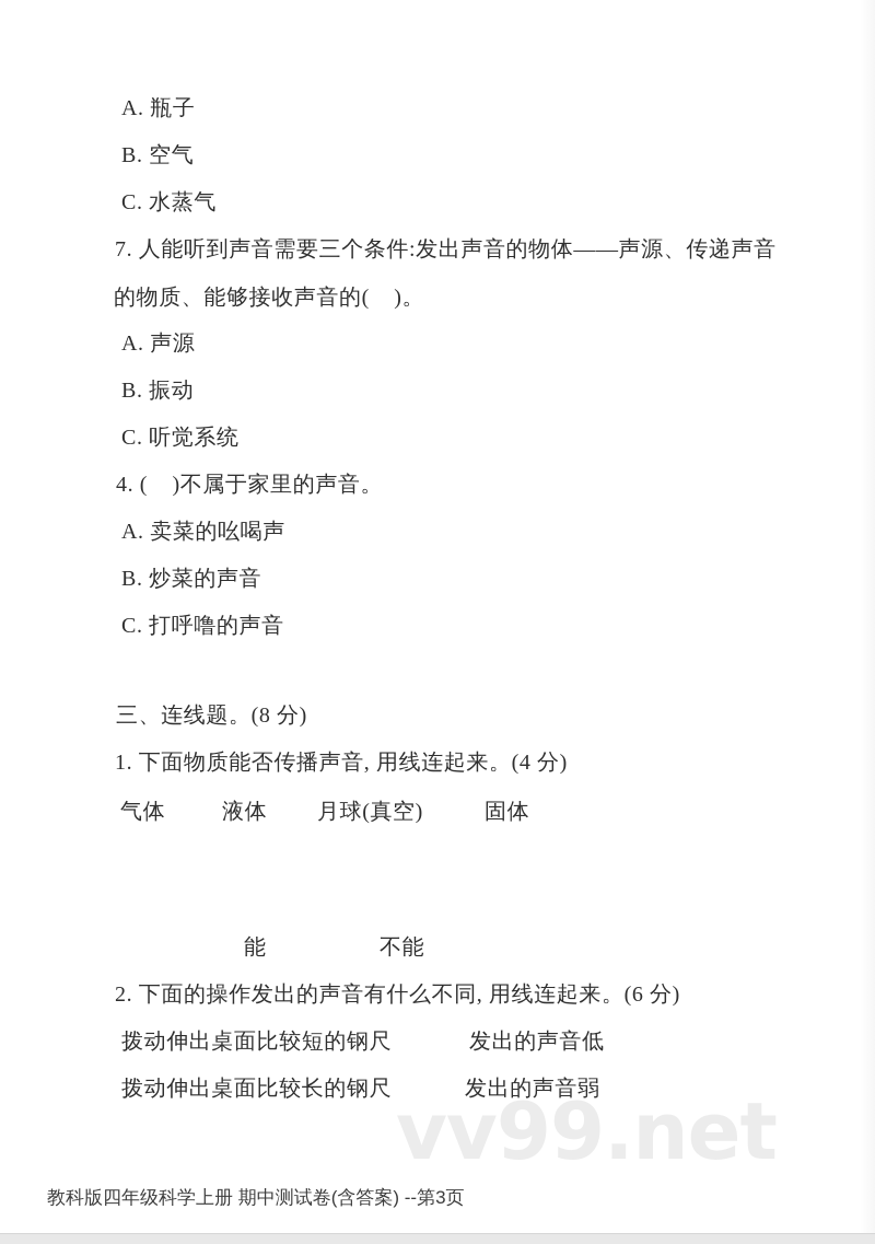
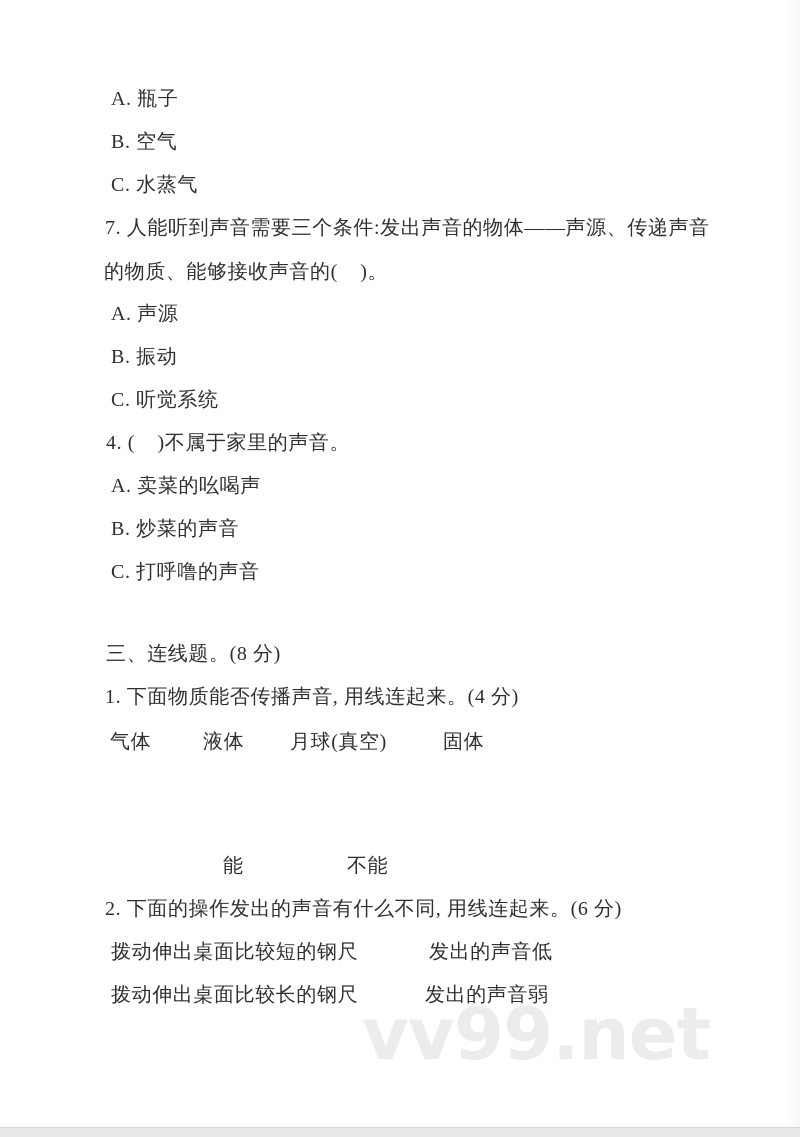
  A. 瓶子
  B. 空气
  C. 水蒸气
  7. 人能听到声音需要三个条件:发出声音的物体——声源、传递声音
  的物质、能够接收声音的( )。
  A. 声源
  B. 振动
  C. 听觉系统
  4. ( )不属于家里的声音。
  A. 卖菜的吆喝声
  B. 炒菜的声音
  C. 打呼噜的声音
  三、连线题。(8 分)
  1. 下面物质能否传播声音, 用线连起来。(4 分)
  气体
  液体
  月球(真空)
  固体
  能
  不能
  2. 下面的操作发出的声音有什么不同, 用线连起来。(6 分)
  拨动伸出桌面比较短的钢尺
  发出的声音低
  拨动伸出桌面比较长的钢尺
  发出的声音弱
  vv99.net
- 教科版四年级科学上册 期中测试卷(含答案) --第3页
